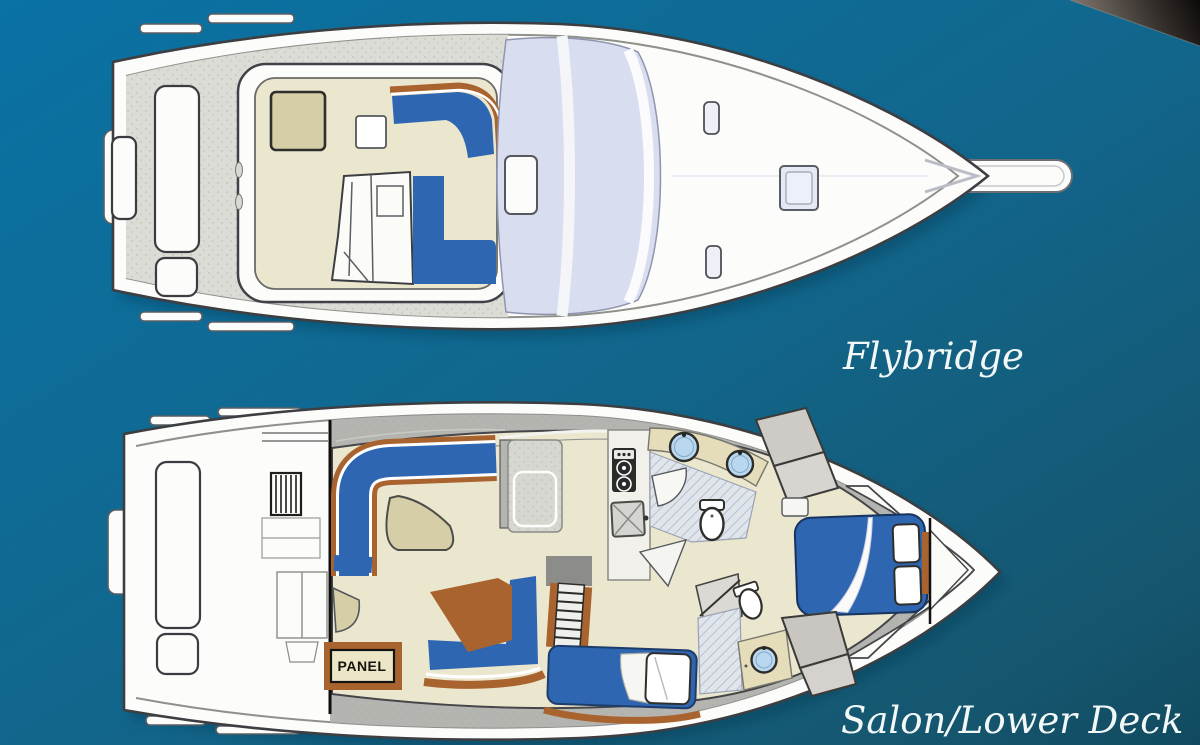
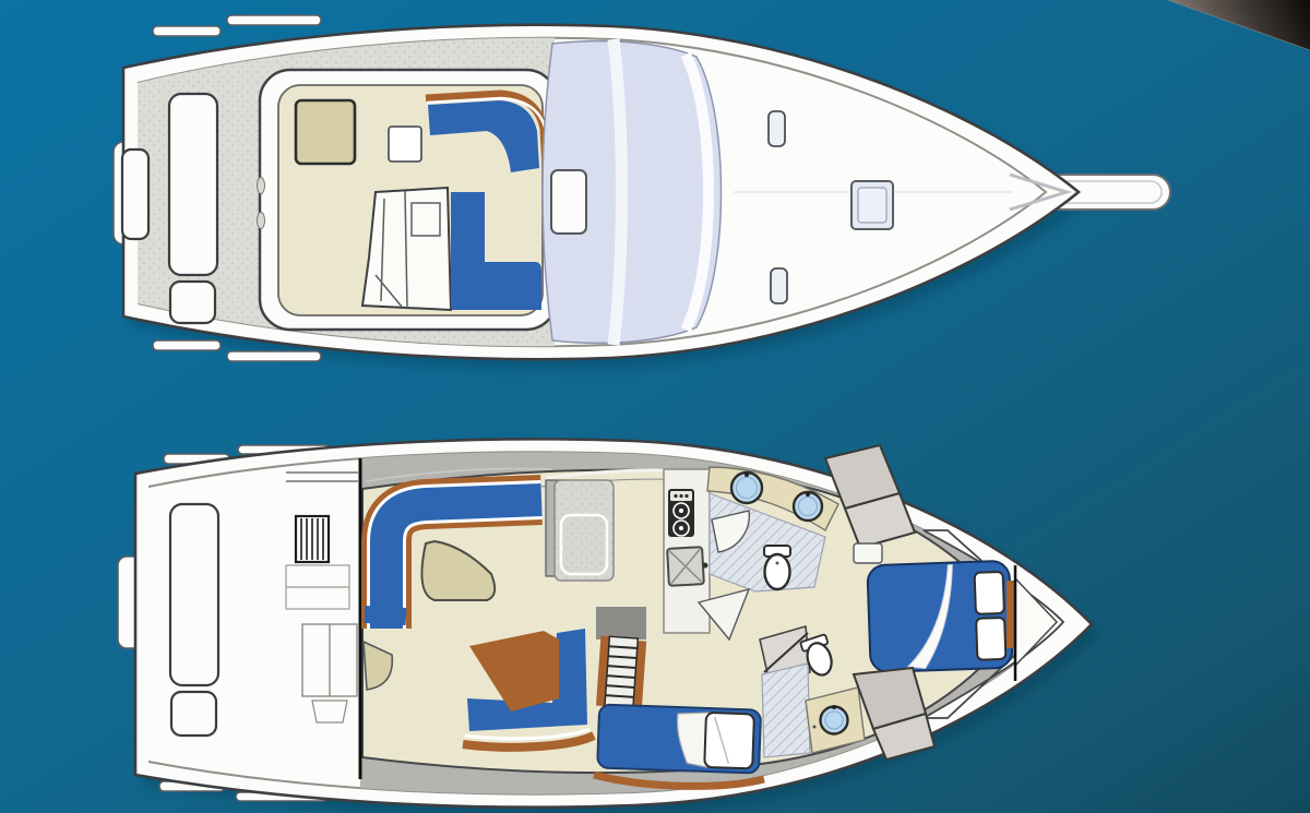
- Flybridge
- PANEL
- Salon/Lower Deck
